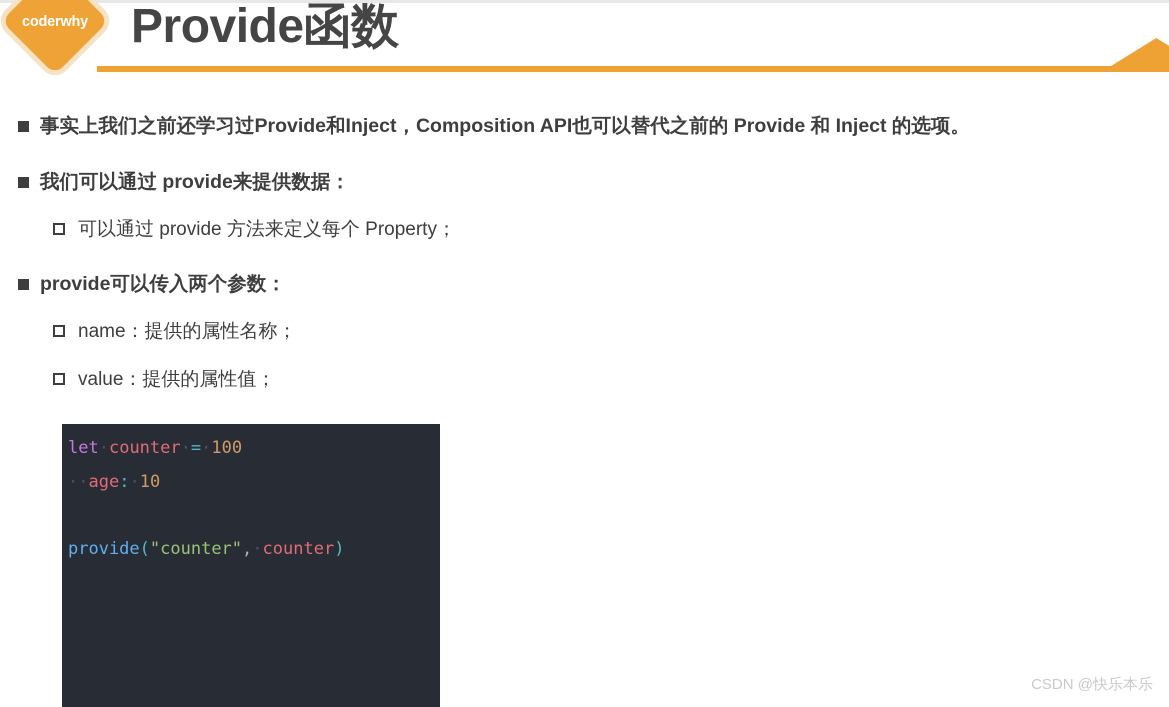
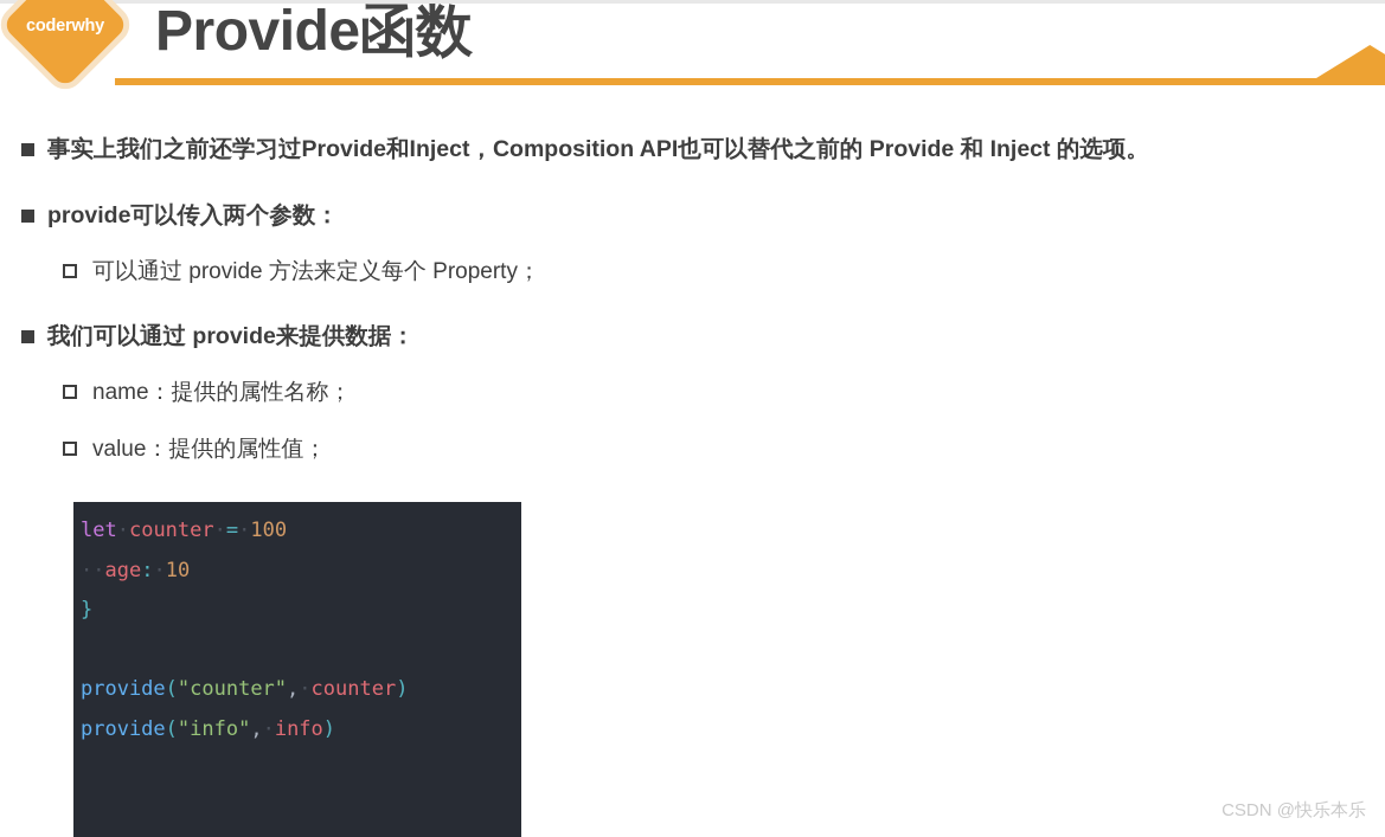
  coderwhy
  Provide函数
  事实上我们之前还学习过Provide和Inject，Composition API也可以替代之前的 Provide 和 Inject 的选项。
- 我们可以通过 provide来提供数据：
+ provide可以传入两个参数：
  可以通过 provide 方法来定义每个 Property；
- provide可以传入两个参数：
+ 我们可以通过 provide来提供数据：
  name：提供的属性名称；
  value：提供的属性值；
  let·counter·=·100
  ··age:·10
+ }
  provide("counter",·counter)
+ provide("info",·info)
  CSDN @快乐本乐
